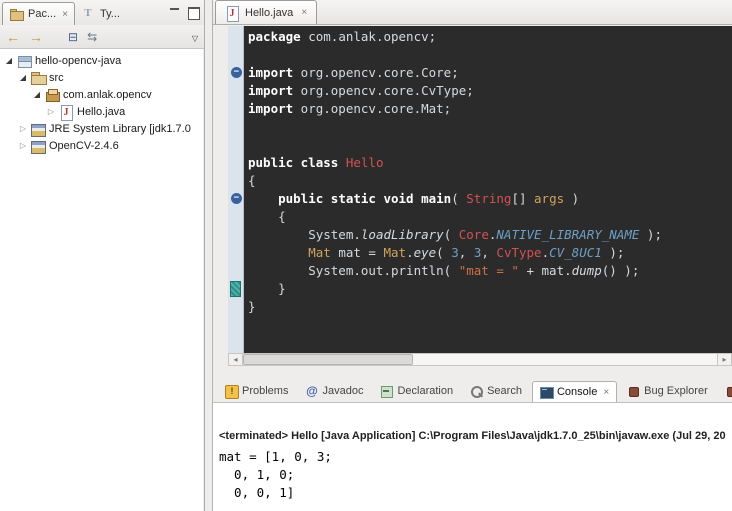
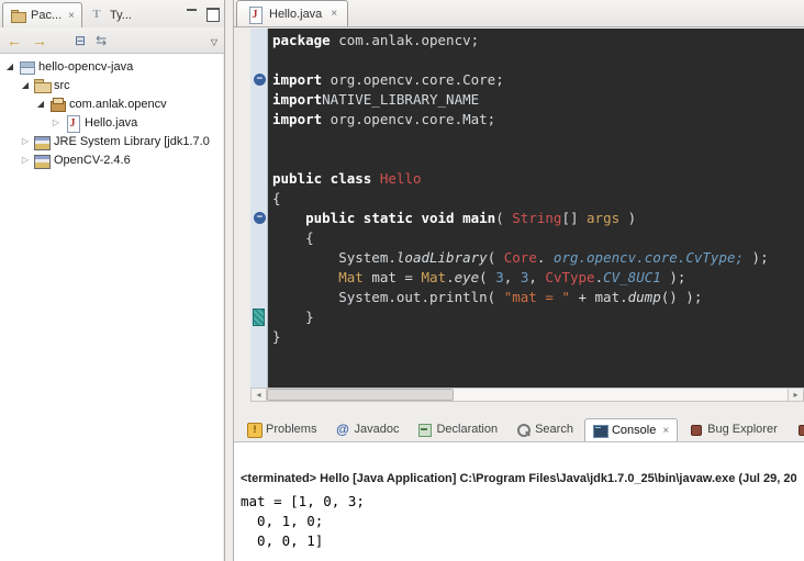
  Pac...
  ×
  Ty...
  ◢
  hello-opencv-java
  ◢
  src
  ◢
  com.anlak.opencv
  ▷
  Hello.java
  ▷
  JRE System Library [jdk1.7.0
  ▷
  OpenCV-2.4.6
  Hello.java
  ×
  −
  −
  package com.anlak.opencv;
  import org.opencv.core.Core;
- import org.opencv.core.CvType;
+ importNATIVE_LIBRARY_NAME
  import org.opencv.core.Mat;
  public class Hello
  {
  public static void main( String[] args )
  {
- System.loadLibrary( Core.NATIVE_LIBRARY_NAME );
+ System.loadLibrary( Core. org.opencv.core.CvType; );
  Mat mat = Mat.eye( 3, 3, CvType.CV_8UC1 );
  System.out.println( "mat = " + mat.dump() );
  }
  }
  ◂
  ▸
  Problems
  Javadoc
  Declaration
  Search
  Console
  ×
  Bug Explorer
  <terminated> Hello [Java Application] C:\Program Files\Java\jdk1.7.0_25\bin\javaw.exe (Jul 29, 20
  mat = [1, 0, 3;
  0, 1, 0;
  0, 0, 1]
